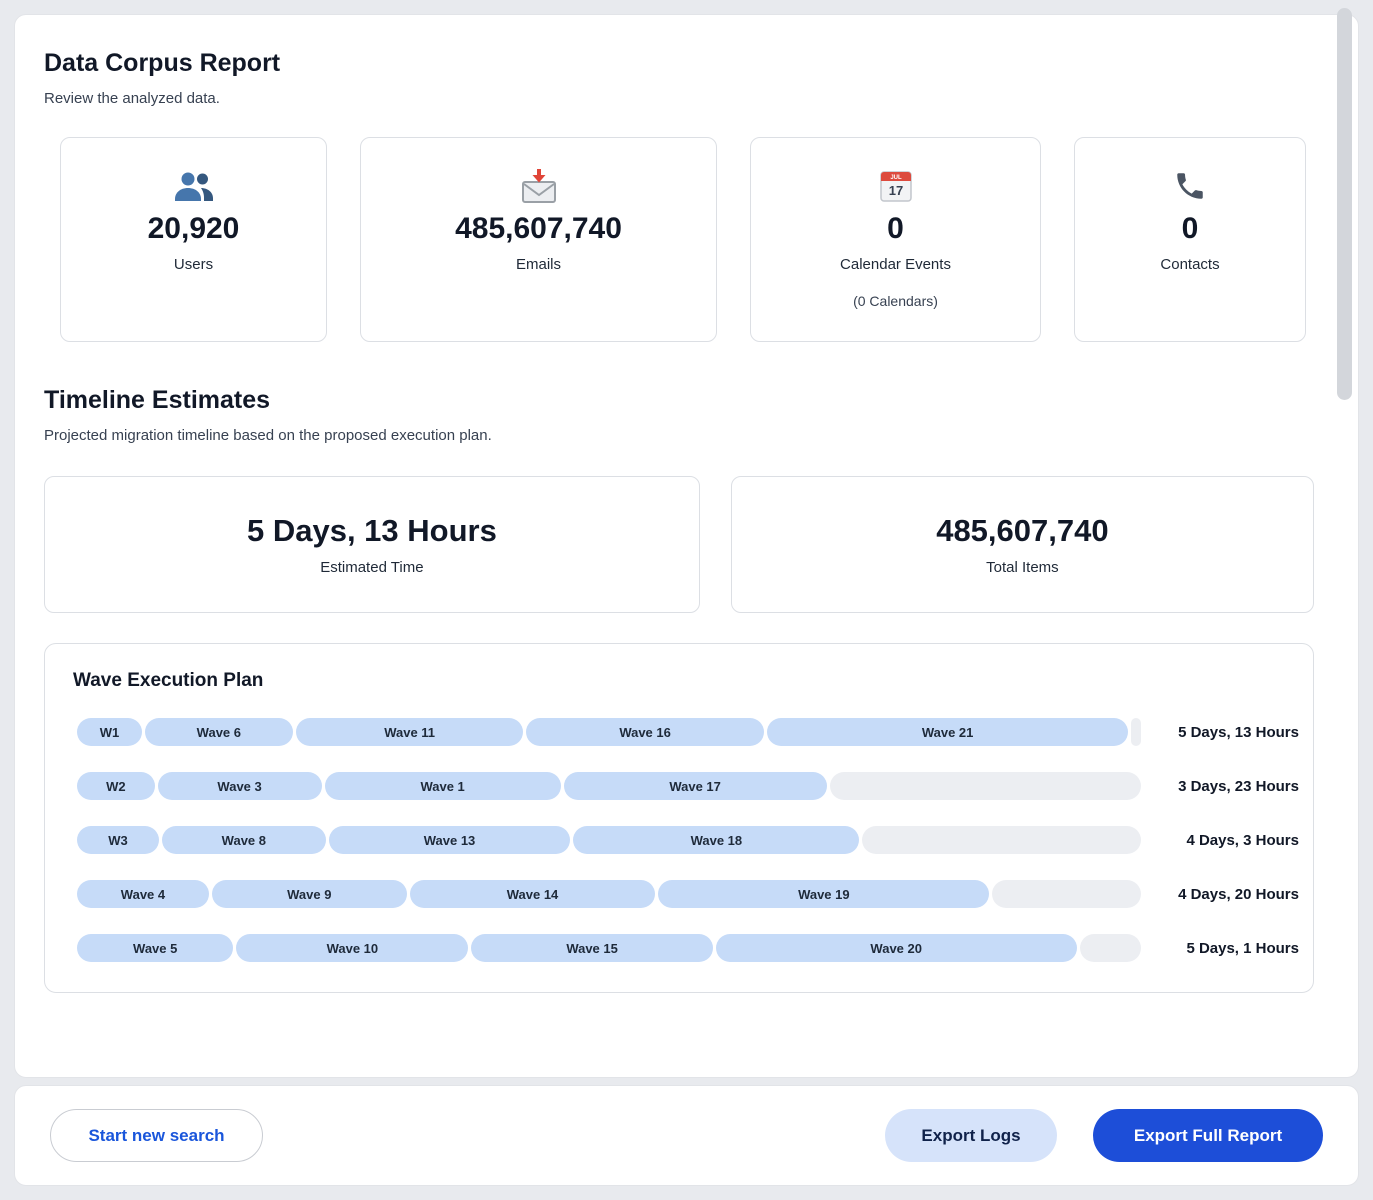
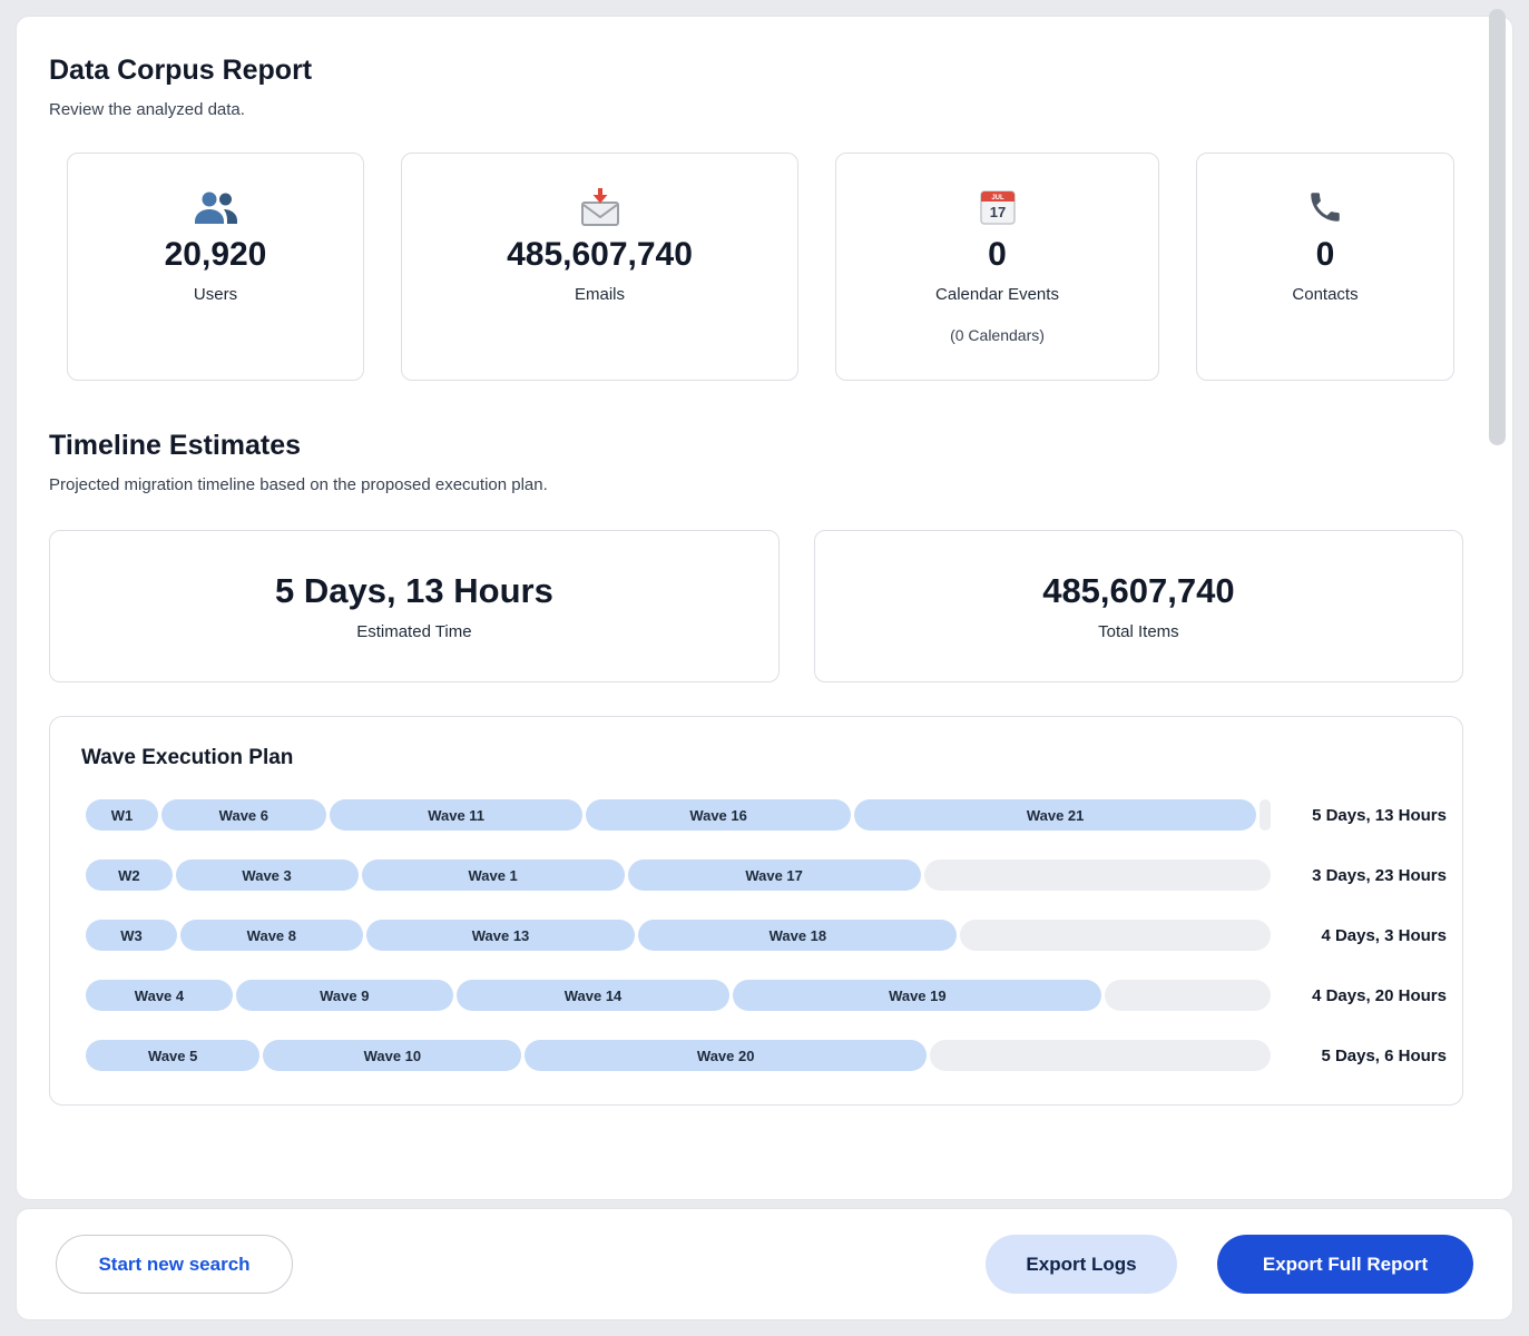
  Data Corpus Report
  Review the analyzed data.
  20,920
  Users
  485,607,740
  Emails
  17
  0
  Calendar Events
  (0 Calendars)
  0
  Contacts
  Timeline Estimates
  Projected migration timeline based on the proposed execution plan.
  5 Days, 13 Hours
  Estimated Time
  485,607,740
  Total Items
  Wave Execution Plan
  W1
  Wave 6
  Wave 11
  Wave 16
  Wave 21
  5 Days, 13 Hours
  W2
  Wave 3
  Wave 1
  Wave 17
  3 Days, 23 Hours
  W3
  Wave 8
  Wave 13
  Wave 18
  4 Days, 3 Hours
  Wave 4
  Wave 9
  Wave 14
  Wave 19
  4 Days, 20 Hours
  Wave 5
  Wave 10
- Wave 15
  Wave 20
- 5 Days, 1 Hours
+ 5 Days, 6 Hours
  Start new search
  Export Logs
  Export Full Report
